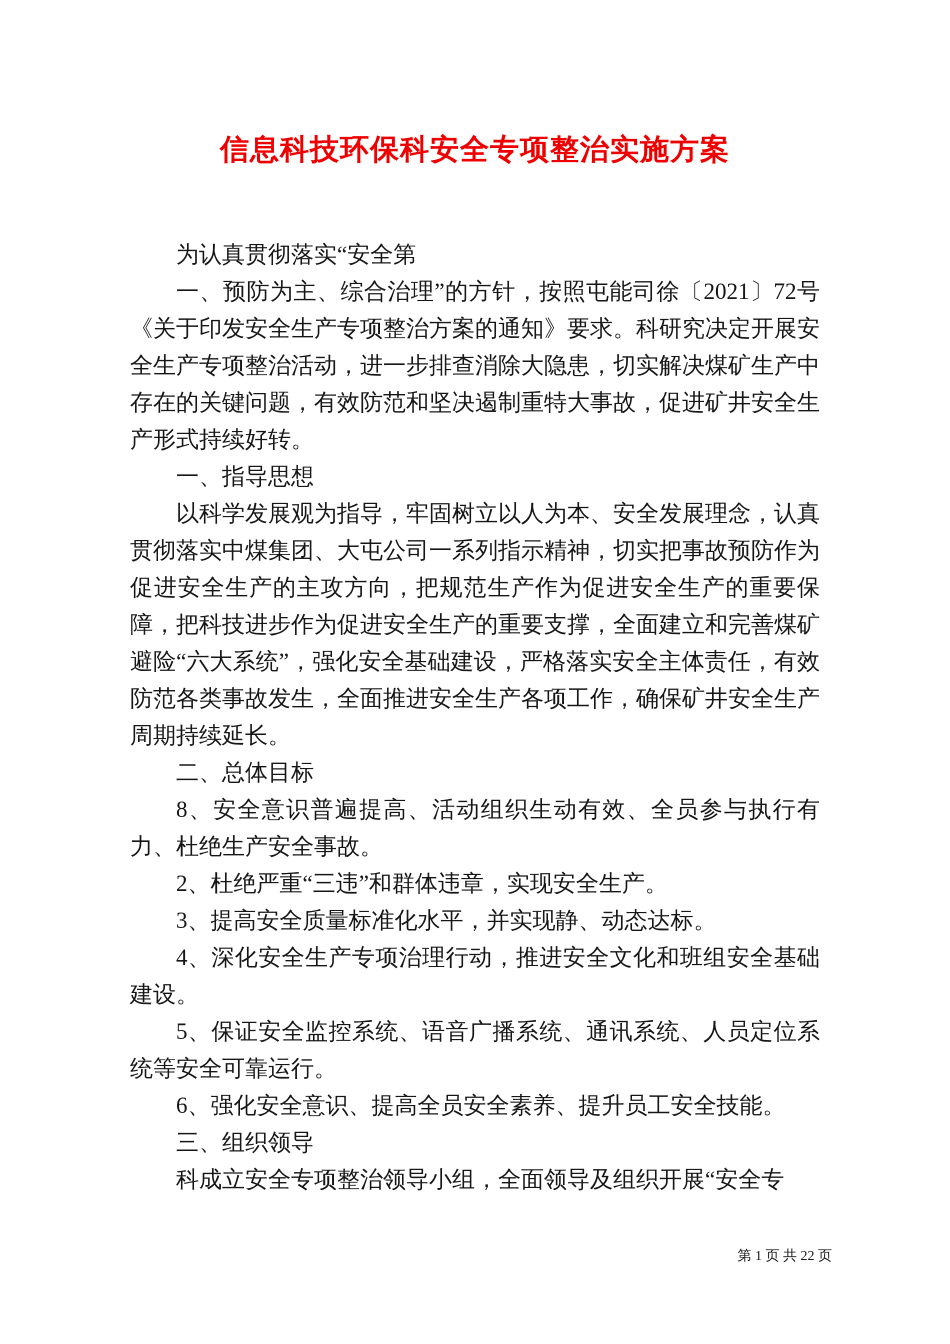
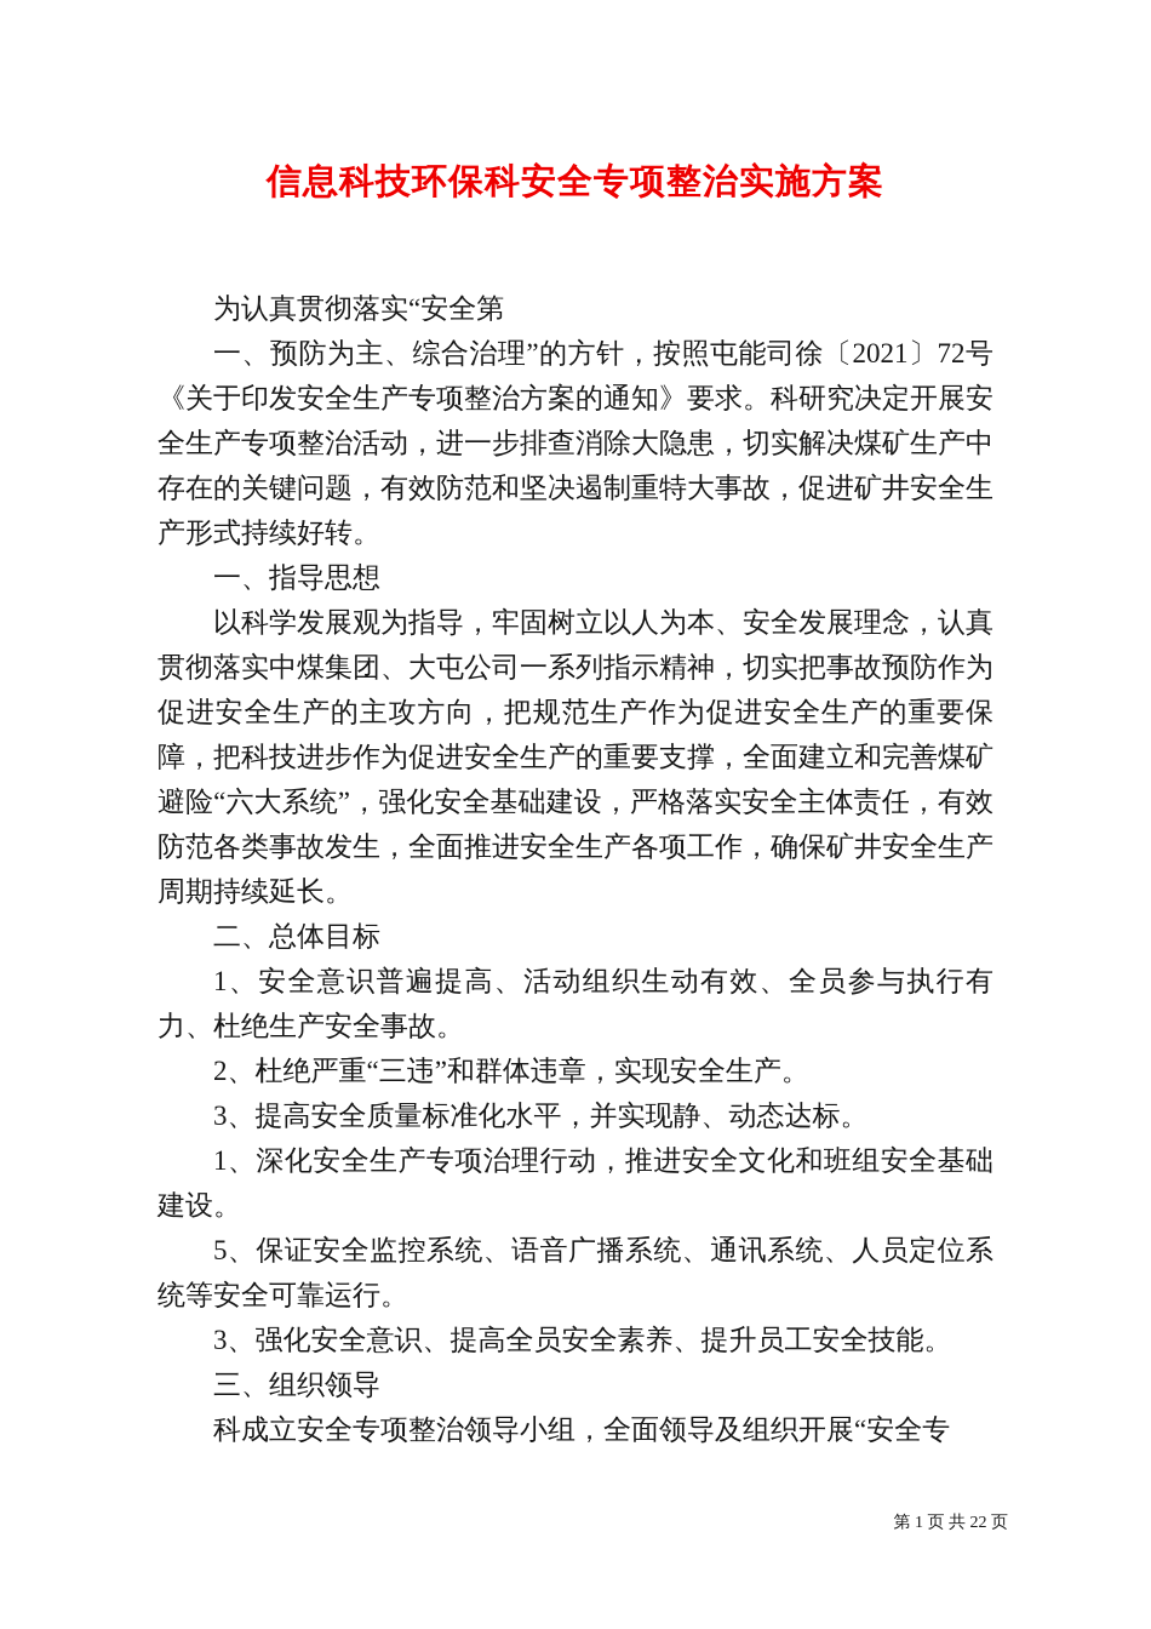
  信息科技环保科安全专项整治实施方案
  为认真贯彻落实“安全第
  一、预防为主、综合治理”的方针，按照屯能司徐〔2021〕72号《关于印发安全生产专项整治方案的通知》要求。科研究决定开展安全生产专项整治活动，进一步排查消除大隐患，切实解决煤矿生产中存在的关键问题，有效防范和坚决遏制重特大事故，促进矿井安全生产形式持续好转。
  一、指导思想
  以科学发展观为指导，牢固树立以人为本、安全发展理念，认真贯彻落实中煤集团、大屯公司一系列指示精神，切实把事故预防作为促进安全生产的主攻方向，把规范生产作为促进安全生产的重要保障，把科技进步作为促进安全生产的重要支撑，全面建立和完善煤矿避险“六大系统”，强化安全基础建设，严格落实安全主体责任，有效防范各类事故发生，全面推进安全生产各项工作，确保矿井安全生产周期持续延长。
  二、总体目标
- 8、安全意识普遍提高、活动组织生动有效、全员参与执行有力、杜绝生产安全事故。
+ 1、安全意识普遍提高、活动组织生动有效、全员参与执行有力、杜绝生产安全事故。
  2、杜绝严重“三违”和群体违章，实现安全生产。
  3、提高安全质量标准化水平，并实现静、动态达标。
- 4、深化安全生产专项治理行动，推进安全文化和班组安全基础建设。
+ 1、深化安全生产专项治理行动，推进安全文化和班组安全基础建设。
  5、保证安全监控系统、语音广播系统、通讯系统、人员定位系统等安全可靠运行。
- 6、强化安全意识、提高全员安全素养、提升员工安全技能。
+ 3、强化安全意识、提高全员安全素养、提升员工安全技能。
  三、组织领导
  科成立安全专项整治领导小组，全面领导及组织开展“安全专
  第 1 页 共 22 页
